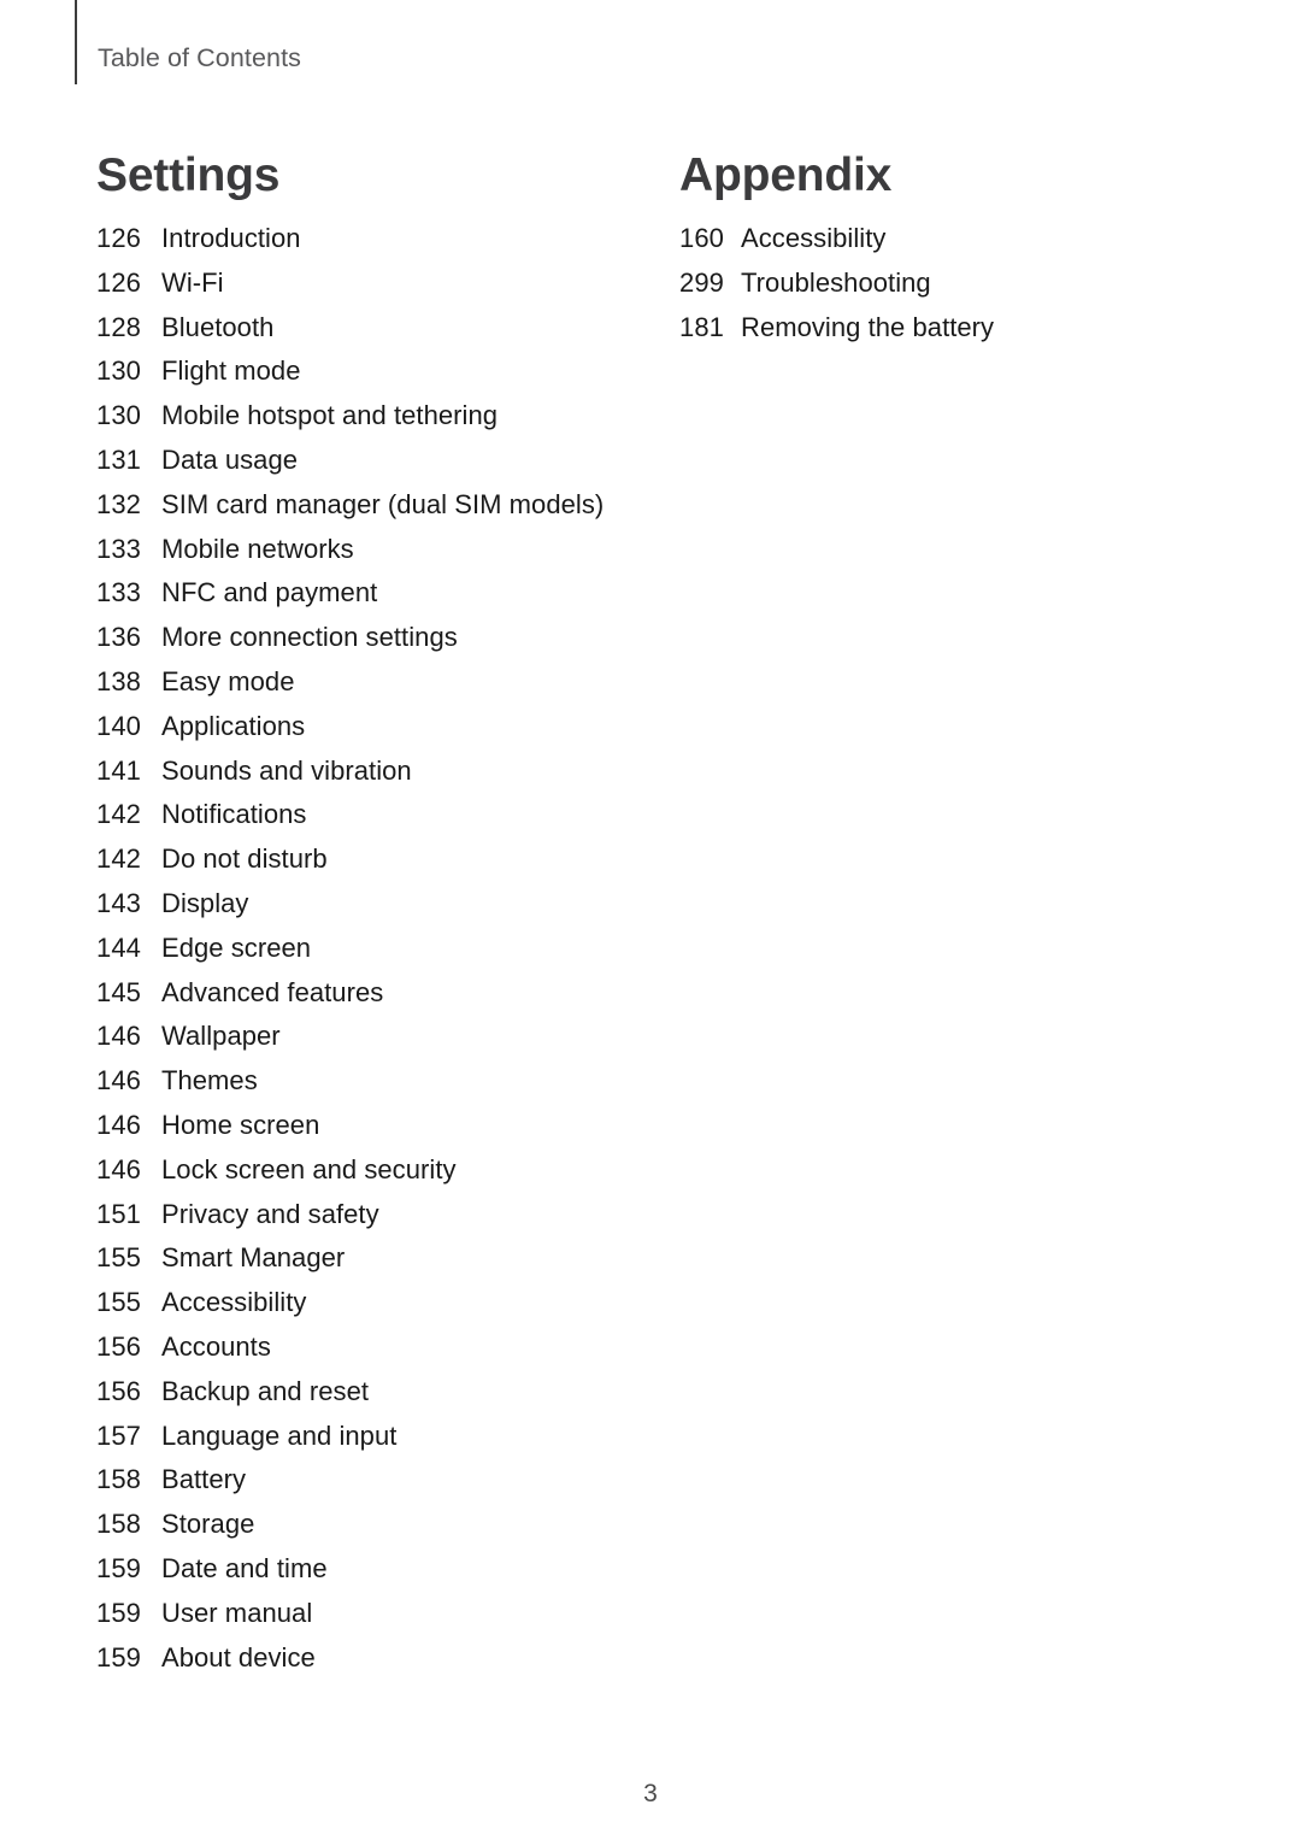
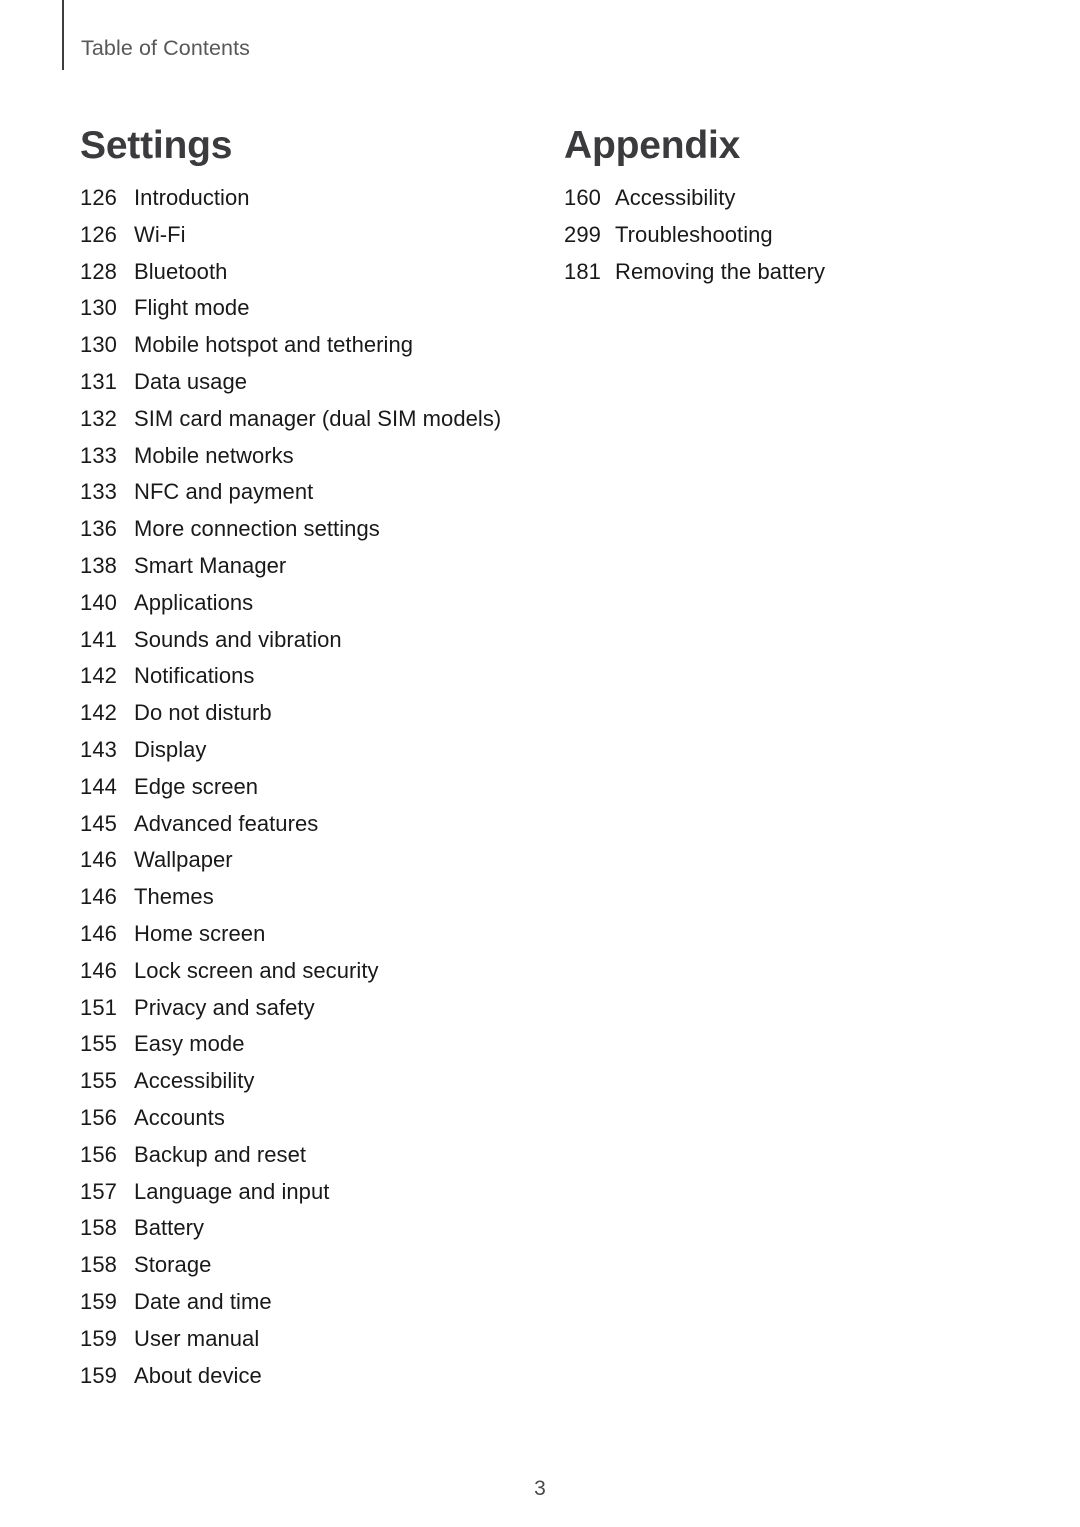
  Table of Contents
  Settings
  126
  Introduction
  126
  Wi-Fi
  128
  Bluetooth
  130
  Flight mode
  130
  Mobile hotspot and tethering
  131
  Data usage
  132
  SIM card manager (dual SIM models)
  133
  Mobile networks
  133
  NFC and payment
  136
  More connection settings
  138
- Easy mode
+ Smart Manager
  140
  Applications
  141
  Sounds and vibration
  142
  Notifications
  142
  Do not disturb
  143
  Display
  144
  Edge screen
  145
  Advanced features
  146
  Wallpaper
  146
  Themes
  146
  Home screen
  146
  Lock screen and security
  151
  Privacy and safety
  155
- Smart Manager
+ Easy mode
  155
  Accessibility
  156
  Accounts
  156
  Backup and reset
  157
  Language and input
  158
  Battery
  158
  Storage
  159
  Date and time
  159
  User manual
  159
  About device
  Appendix
  160
  Accessibility
  299
  Troubleshooting
  181
  Removing the battery
  3
